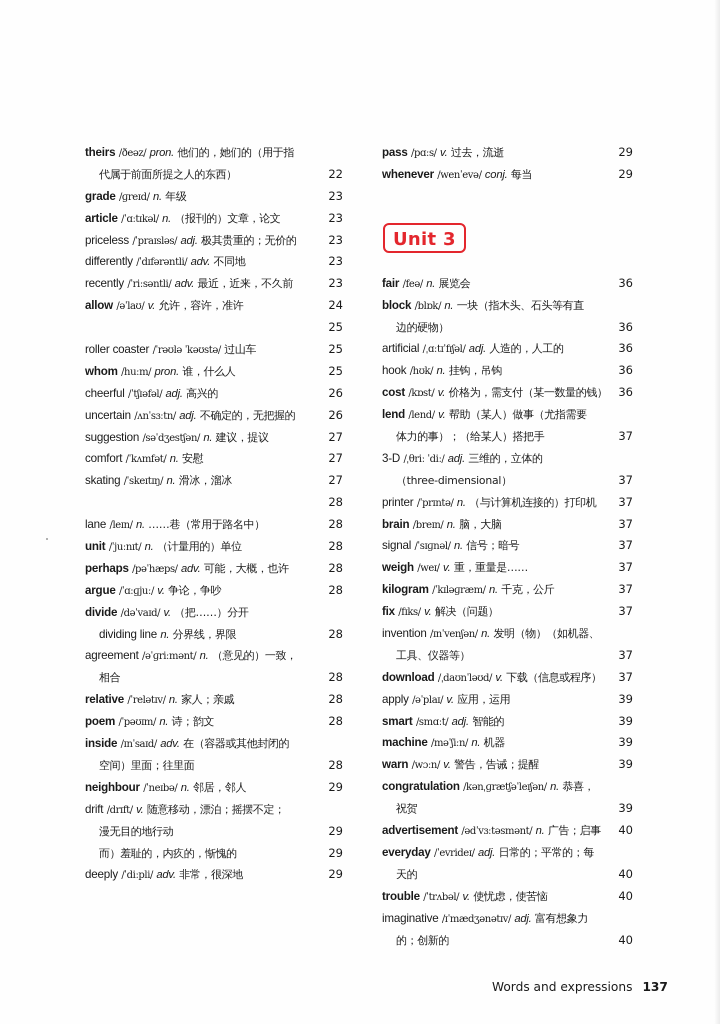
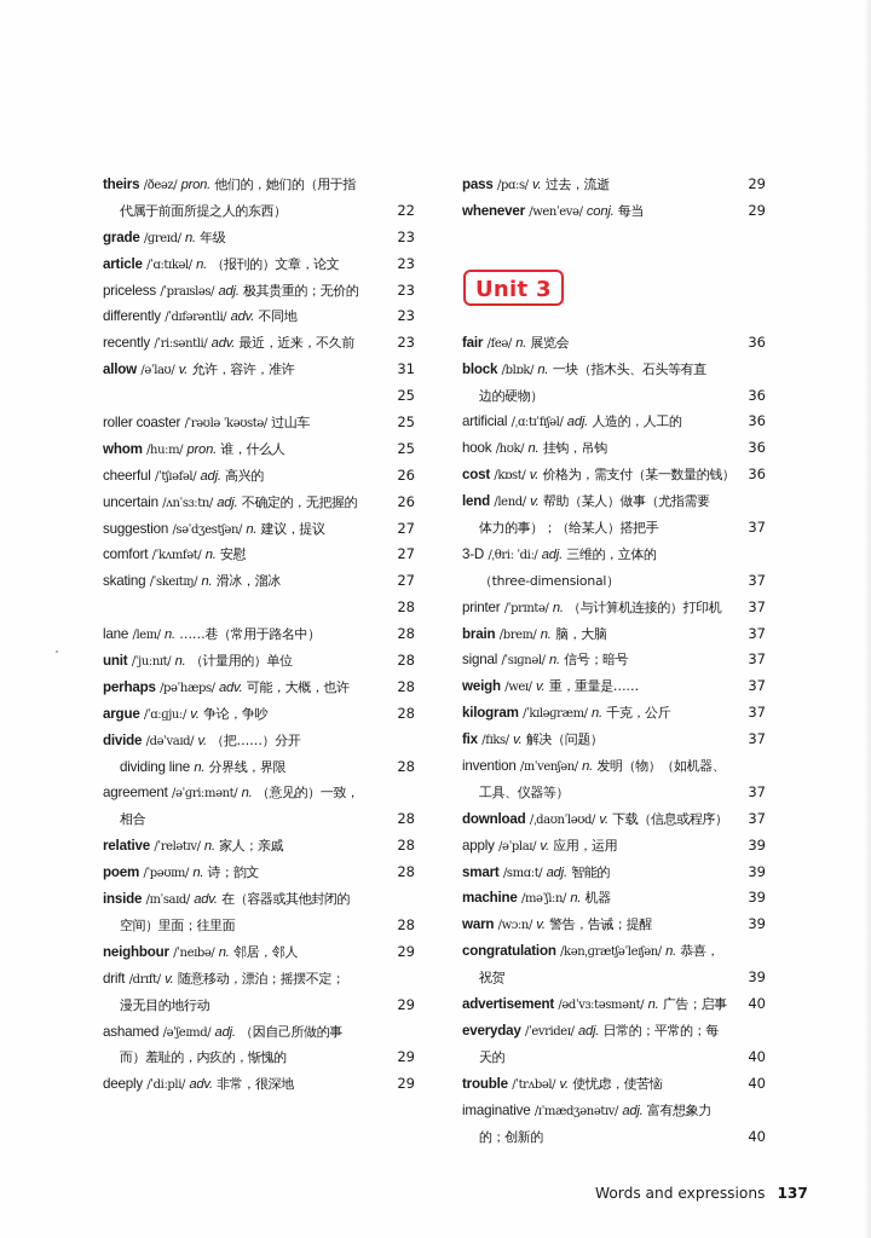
  theirs /ðeəz/ pron. 他们的，她们的（用于指
  代属于前面所提之人的东西）
  22
  grade /ɡreɪd/ n. 年级
  23
  article /ˈɑːtɪkəl/ n. （报刊的）文章，论文
  23
  priceless /ˈpraɪsləs/ adj. 极其贵重的；无价的
  23
  differently /ˈdɪfərəntli/ adv. 不同地
  23
  recently /ˈriːsəntli/ adv. 最近，近来，不久前
  23
  allow /əˈlaʊ/ v. 允许，容许，准许
- 24
+ 31
  25
  roller coaster /ˈrəʊlə ˈkəʊstə/ 过山车
  25
  whom /huːm/ pron. 谁，什么人
  25
  cheerful /ˈtʃɪəfəl/ adj. 高兴的
  26
  uncertain /ʌnˈsɜːtn/ adj. 不确定的，无把握的
  26
  suggestion /səˈdʒestʃən/ n. 建议，提议
  27
  comfort /ˈkʌmfət/ n. 安慰
  27
  skating /ˈskeɪtɪŋ/ n. 滑冰，溜冰
  27
  28
  lane /leɪn/ n. ……巷（常用于路名中）
  28
  unit /ˈjuːnɪt/ n. （计量用的）单位
  28
  perhaps /pəˈhæps/ adv. 可能，大概，也许
  28
  argue /ˈɑːɡjuː/ v. 争论，争吵
  28
  divide /dəˈvaɪd/ v. （把……）分开
  dividing line n. 分界线，界限
  28
  agreement /əˈɡriːmənt/ n. （意见的）一致，
  相合
  28
  relative /ˈrelətɪv/ n. 家人；亲戚
  28
  poem /ˈpəʊɪm/ n. 诗；韵文
  28
  inside /ɪnˈsaɪd/ adv. 在（容器或其他封闭的
  空间）里面；往里面
  28
  neighbour /ˈneɪbə/ n. 邻居，邻人
  29
  drift /drɪft/ v. 随意移动，漂泊；摇摆不定；
  漫无目的地行动
  29
+ ashamed /əˈʃeɪmd/ adj. （因自己所做的事
  而）羞耻的，内疚的，惭愧的
  29
  deeply /ˈdiːpli/ adv. 非常，很深地
  29
  pass /pɑːs/ v. 过去，流逝
  29
  whenever /wenˈevə/ conj. 每当
  29
  Unit 3
  fair /feə/ n. 展览会
  36
  block /blɒk/ n. 一块（指木头、石头等有直
  边的硬物）
  36
  artificial /ˌɑːtɪˈfɪʃəl/ adj. 人造的，人工的
  36
  hook /hʊk/ n. 挂钩，吊钩
  36
  cost /kɒst/ v. 价格为，需支付（某一数量的钱）
  36
  lend /lend/ v. 帮助（某人）做事（尤指需要
  体力的事）；（给某人）搭把手
  37
  3-D /ˌθriː ˈdiː/ adj. 三维的，立体的
  （three-dimensional）
  37
  printer /ˈprɪntə/ n. （与计算机连接的）打印机
  37
  brain /breɪn/ n. 脑，大脑
  37
  signal /ˈsɪɡnəl/ n. 信号；暗号
  37
  weigh /weɪ/ v. 重，重量是……
  37
  kilogram /ˈkɪləɡræm/ n. 千克，公斤
  37
  fix /fɪks/ v. 解决（问题）
  37
  invention /ɪnˈvenʃən/ n. 发明（物）（如机器、
  工具、仪器等）
  37
  download /ˌdaʊnˈləʊd/ v. 下载（信息或程序）
  37
  apply /əˈplaɪ/ v. 应用，运用
  39
  smart /smɑːt/ adj. 智能的
  39
  machine /məˈʃiːn/ n. 机器
  39
  warn /wɔːn/ v. 警告，告诫；提醒
  39
  congratulation /kənˌɡrætʃəˈleɪʃən/ n. 恭喜，
  祝贺
  39
  advertisement /ədˈvɜːtəsmənt/ n. 广告；启事
  40
  everyday /ˈevrideɪ/ adj. 日常的；平常的；每
  天的
  40
  trouble /ˈtrʌbəl/ v. 使忧虑，使苦恼
  40
  imaginative /ɪˈmædʒənətɪv/ adj. 富有想象力
  的；创新的
  40
  Words and expressions 137
